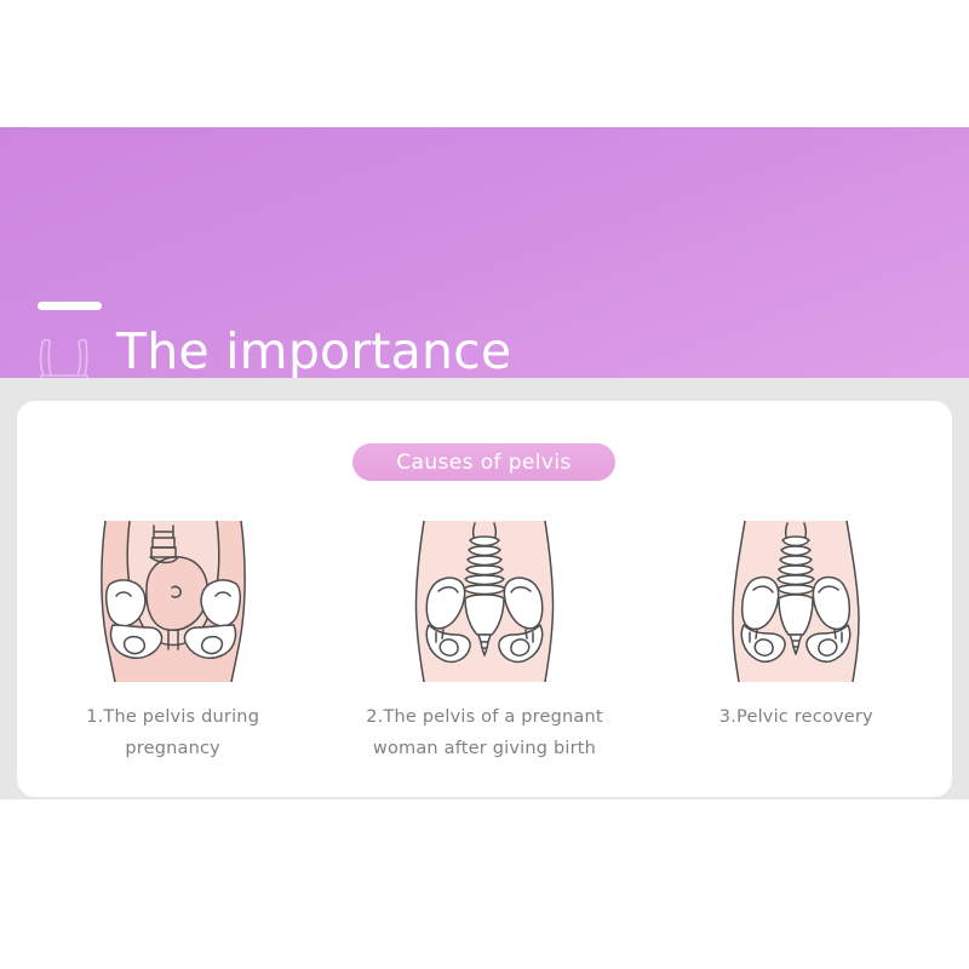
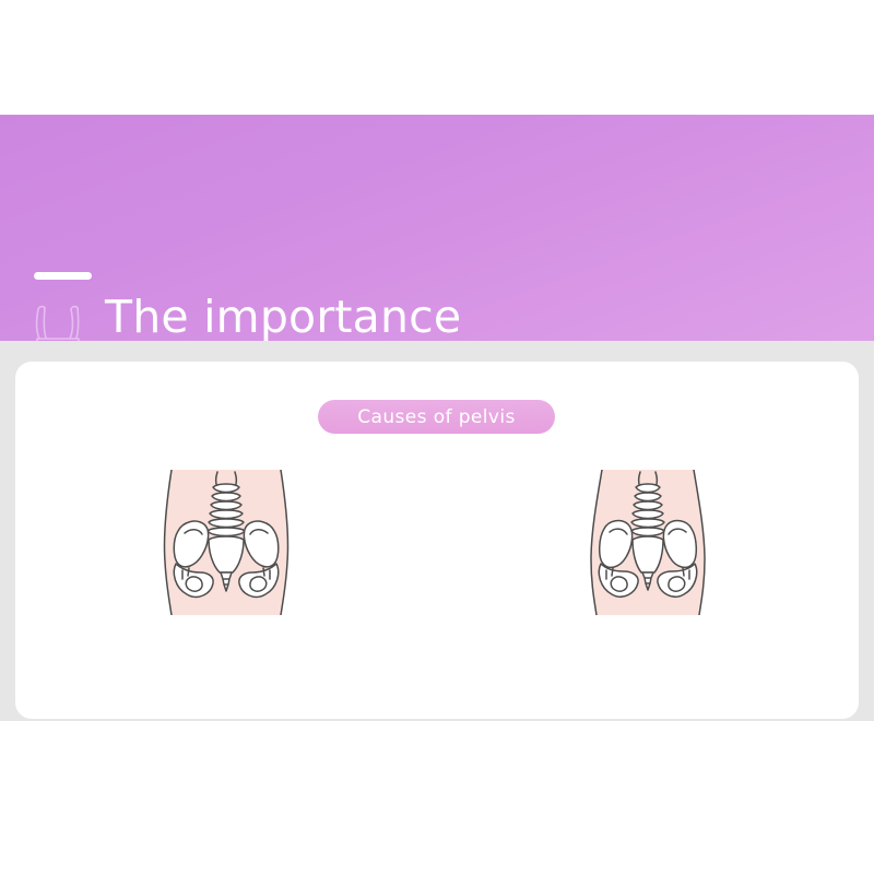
  The importance
  Causes of pelvis
- 1.The pelvis during pregnancy
- 2.The pelvis of a pregnant
- woman after giving birth
- 3.Pelvic recovery
